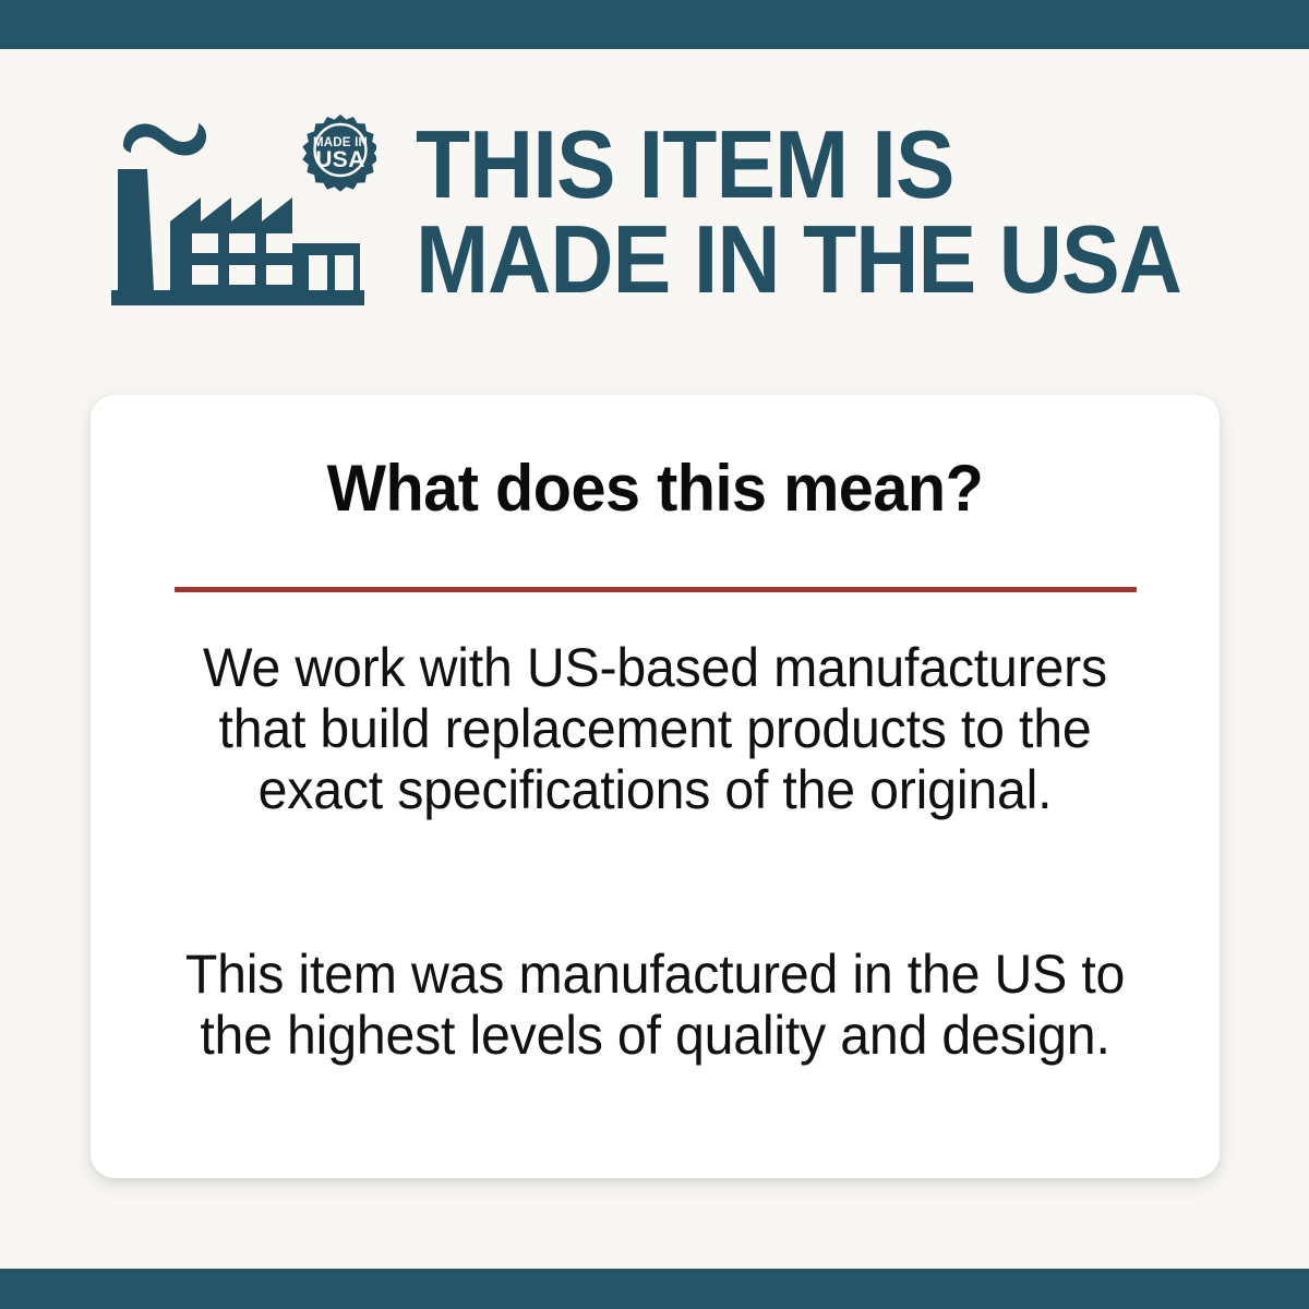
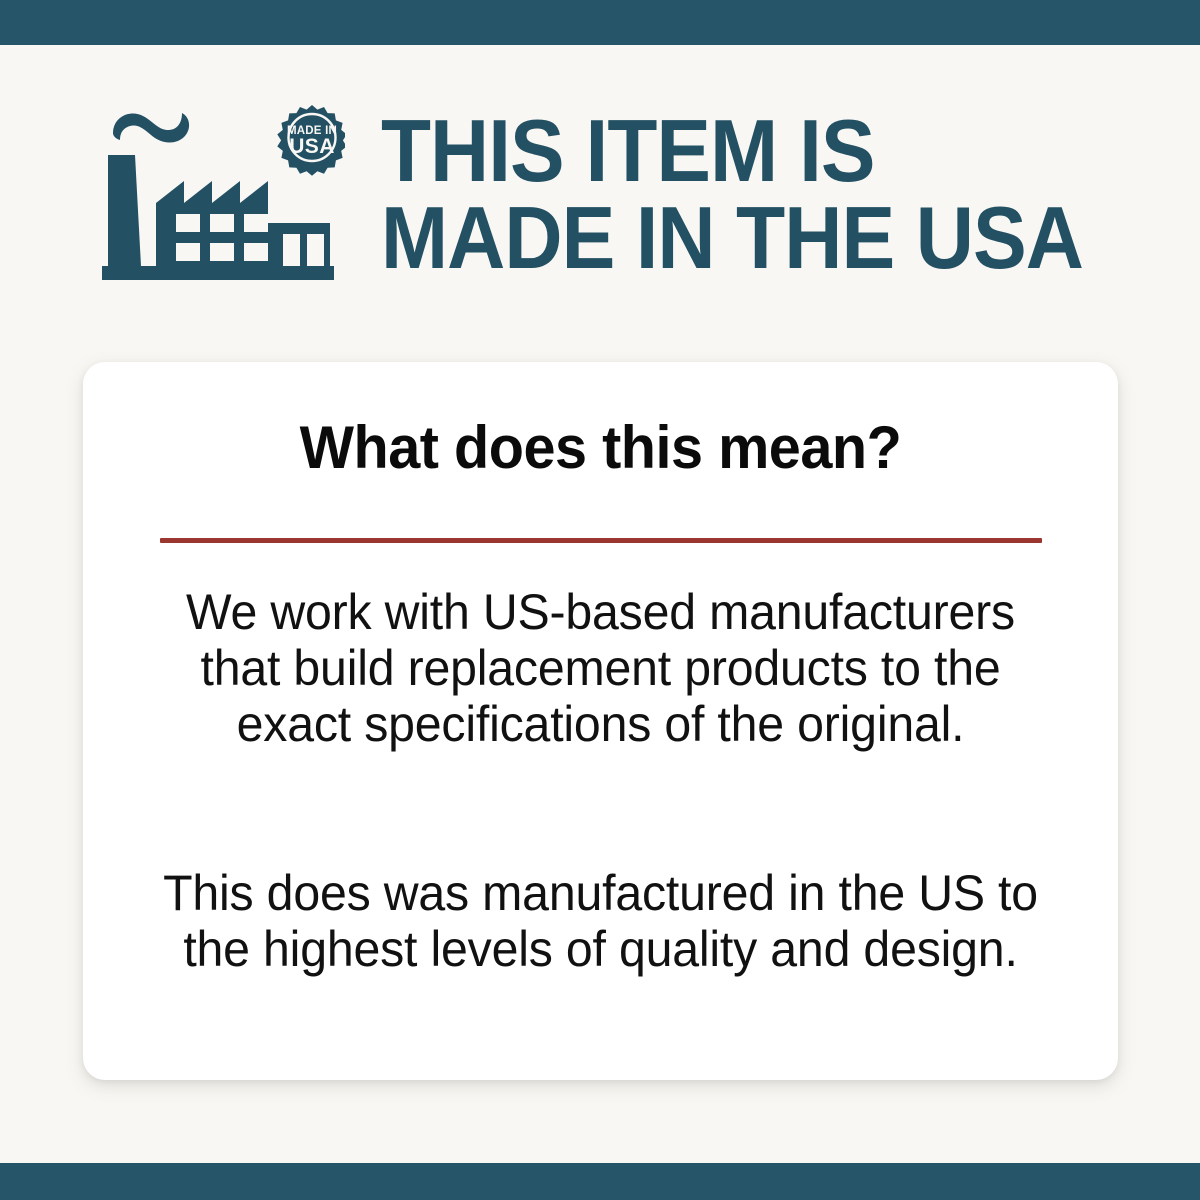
  MADE IN
  USA
  THIS ITEM IS
  MADE IN THE USA
  What does this mean?
  We work with US-based manufacturers that build replacement products to the exact specifications of the original.
- This item was manufactured in the US to the highest levels of quality and design.
+ This does was manufactured in the US to the highest levels of quality and design.
